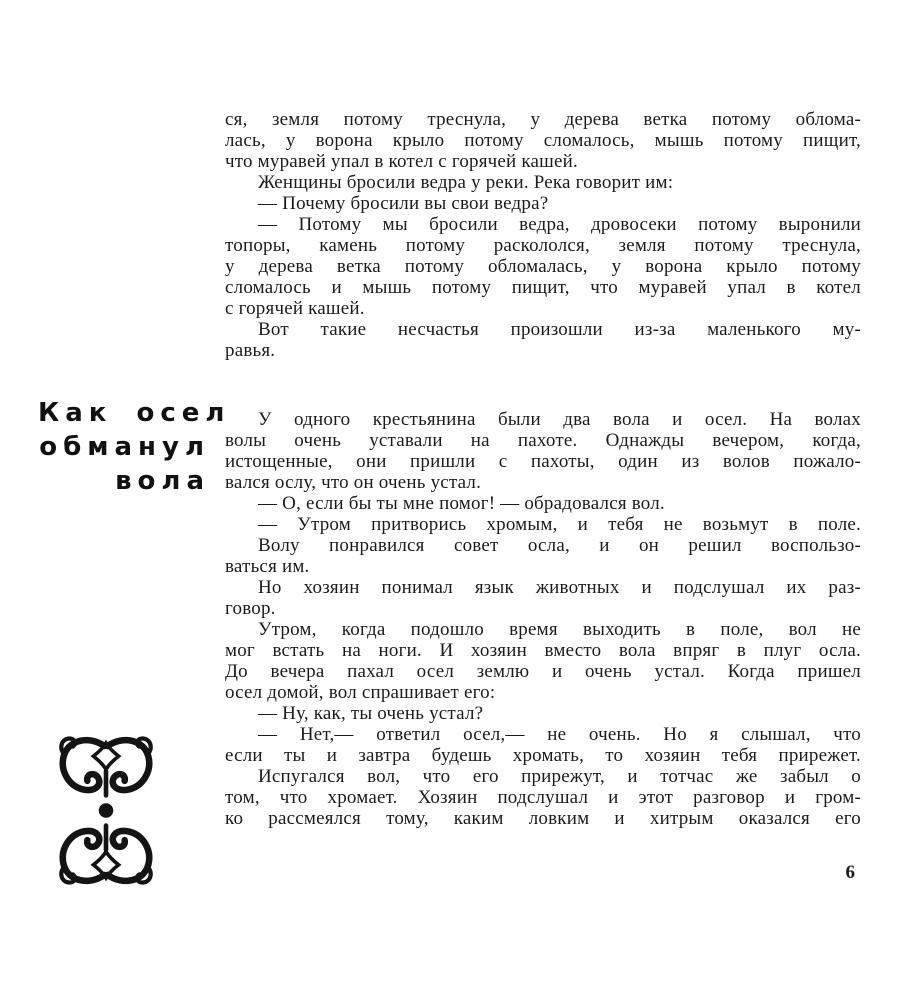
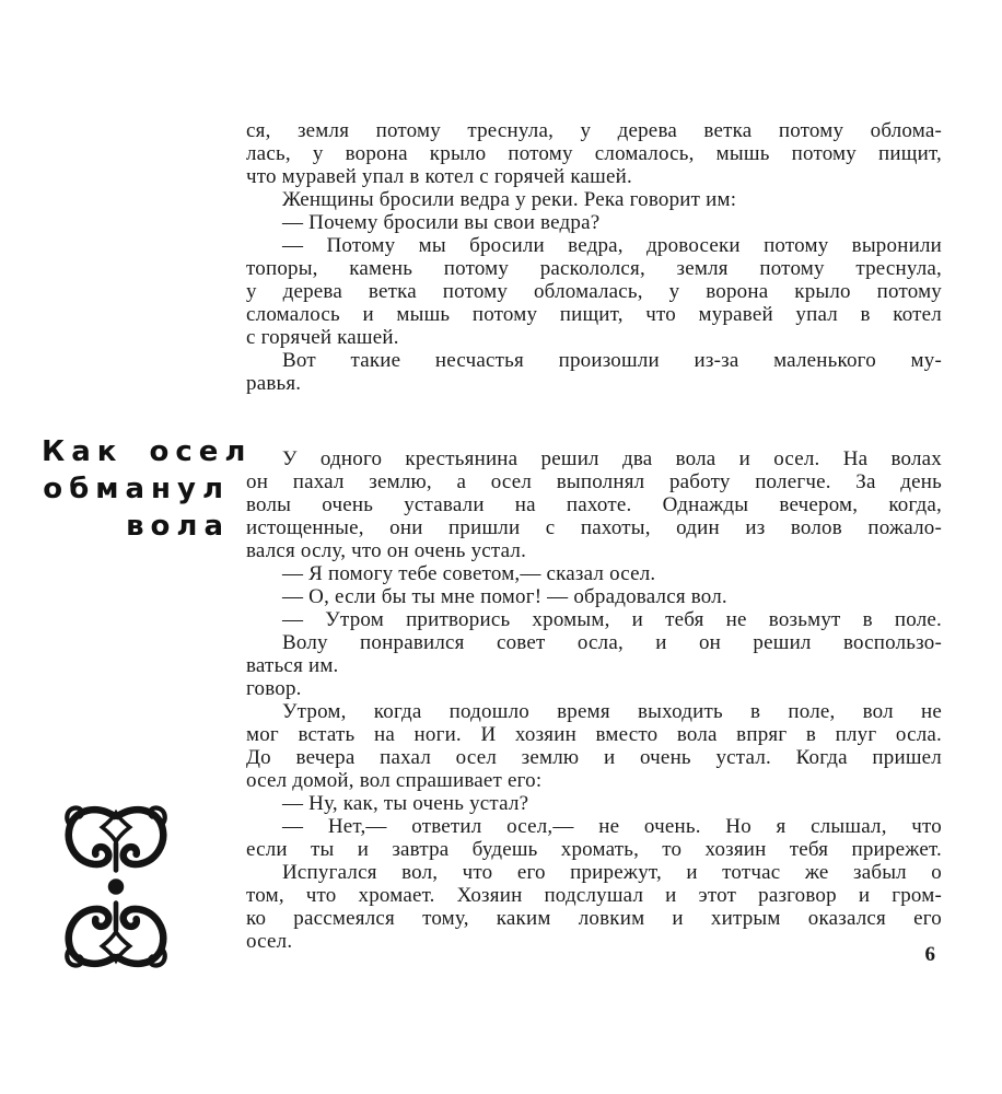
  Как осел
  обманул
  вола
  ся, земля потому треснула, у дерева ветка потому облома-
  лась, у ворона крыло потому сломалось, мышь потому пищит,
  что муравей упал в котел с горячей кашей.
  Женщины бросили ведра у реки. Река говорит им:
  — Почему бросили вы свои ведра?
  — Потому мы бросили ведра, дровосеки потому выронили
  топоры, камень потому раскололся, земля потому треснула,
  у дерева ветка потому обломалась, у ворона крыло потому
  сломалось и мышь потому пищит, что муравей упал в котел
  с горячей кашей.
  Вот такие несчастья произошли из-за маленького му-
  равья.
- У одного крестьянина были два вола и осел. На волах
+ У одного крестьянина решил два вола и осел. На волах
+ он пахал землю, а осел выполнял работу полегче. За день
  волы очень уставали на пахоте. Однажды вечером, когда,
  истощенные, они пришли с пахоты, один из волов пожало-
  вался ослу, что он очень устал.
+ — Я помогу тебе советом,— сказал осел.
  — О, если бы ты мне помог! — обрадовался вол.
  — Утром притворись хромым, и тебя не возьмут в поле.
  Волу понравился совет осла, и он решил воспользо-
  ваться им.
- Но хозяин понимал язык животных и подслушал их раз-
  говор.
  Утром, когда подошло время выходить в поле, вол не
  мог встать на ноги. И хозяин вместо вола впряг в плуг осла.
  До вечера пахал осел землю и очень устал. Когда пришел
  осел домой, вол спрашивает его:
  — Ну, как, ты очень устал?
  — Нет,— ответил осел,— не очень. Но я слышал, что
  если ты и завтра будешь хромать, то хозяин тебя прирежет.
  Испугался вол, что его прирежут, и тотчас же забыл о
  том, что хромает. Хозяин подслушал и этот разговор и гром-
  ко рассмеялся тому, каким ловким и хитрым оказался его
+ осел.
  6
